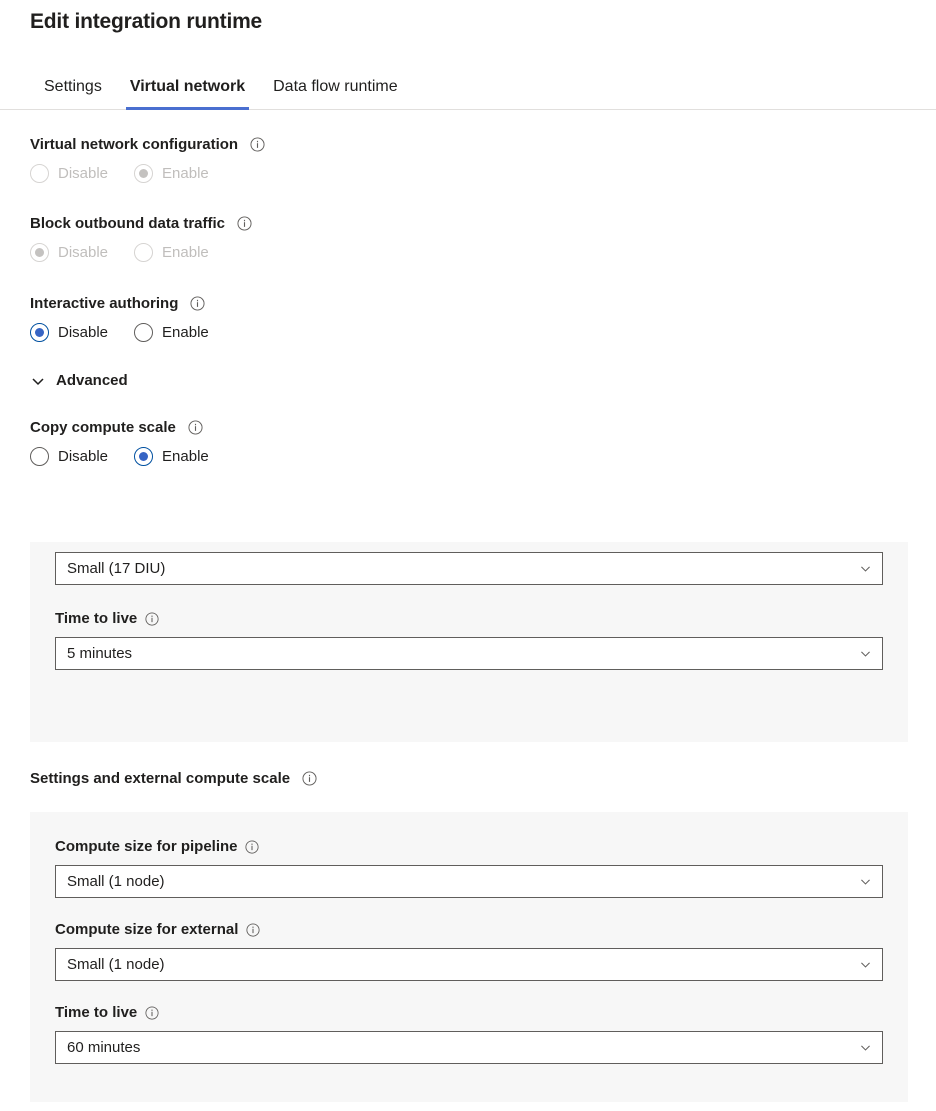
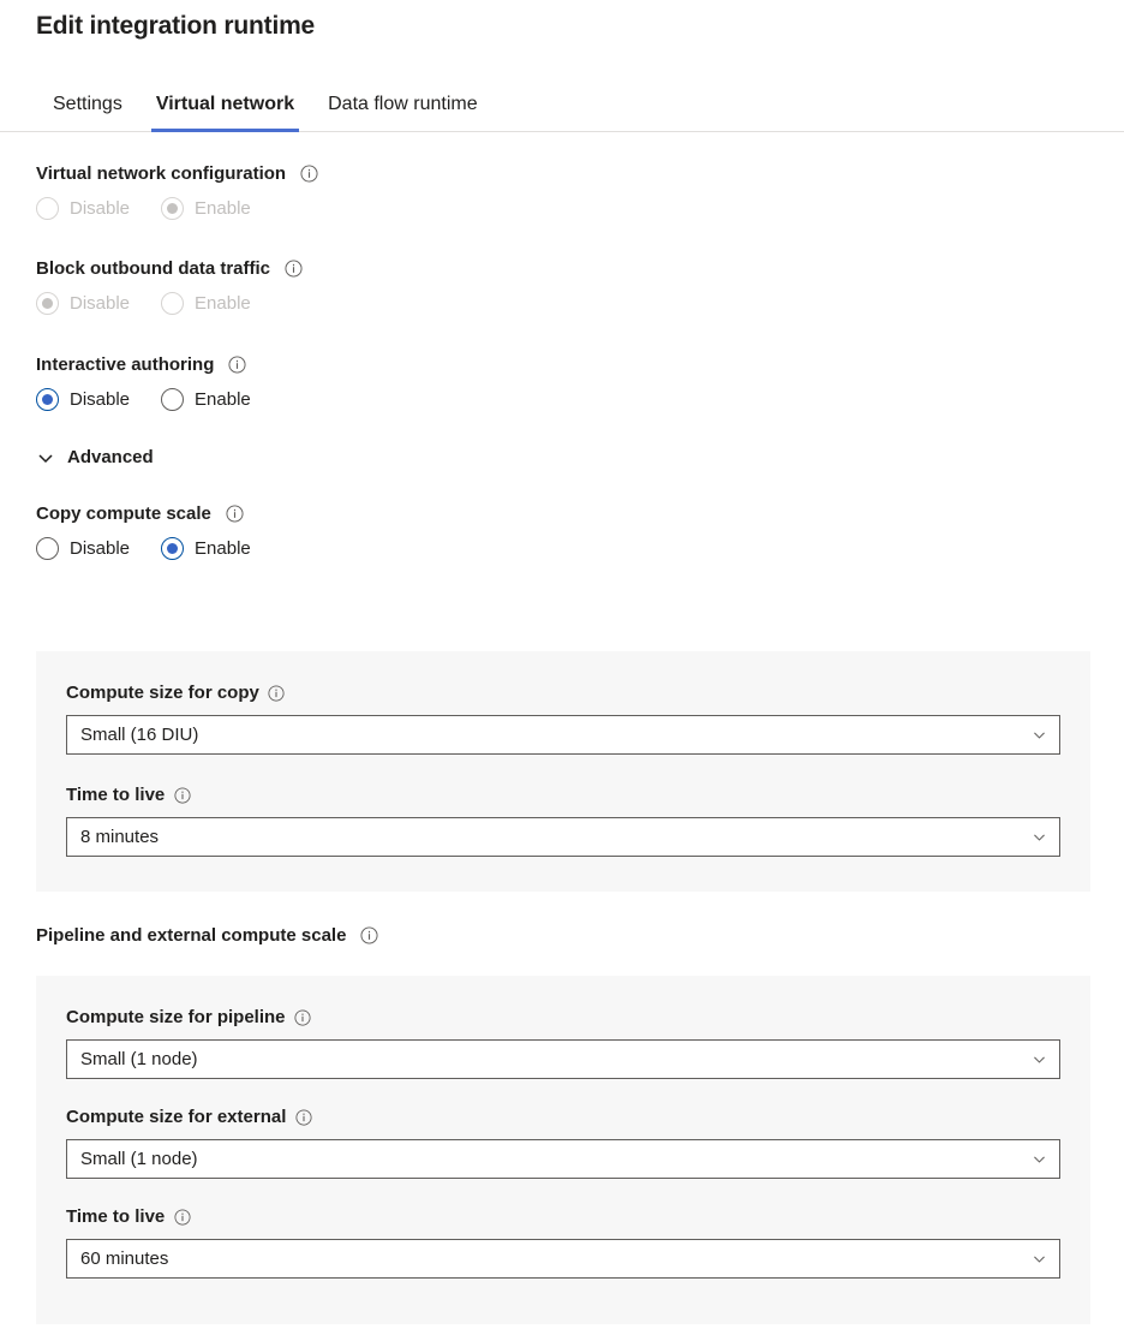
  Edit integration runtime
  Settings
  Virtual network
  Data flow runtime
  Virtual network configuration
  Disable
  Enable
  Block outbound data traffic
  Disable
  Enable
  Interactive authoring
  Disable
  Enable
  Advanced
  Copy compute scale
  Disable
  Enable
+ Compute size for copy
- Small (17 DIU)
+ Small (16 DIU)
  Time to live
- 5 minutes
+ 8 minutes
- Settings and external compute scale
+ Pipeline and external compute scale
  Compute size for pipeline
  Small (1 node)
  Compute size for external
  Small (1 node)
  Time to live
  60 minutes
